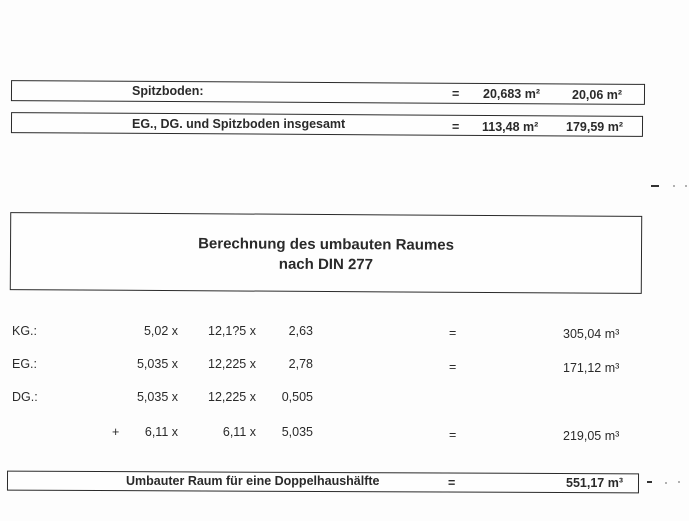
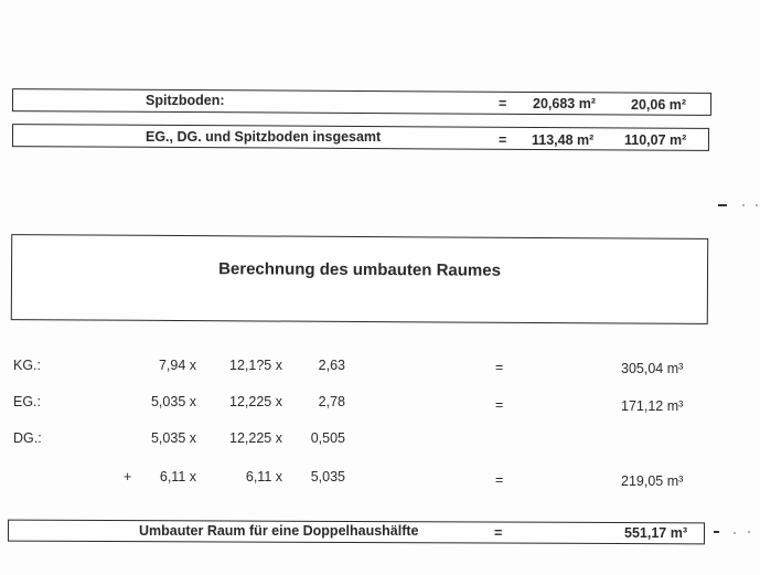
  Spitzboden:
  =
  20,683 m²
  20,06 m²
  EG., DG. und Spitzboden insgesamt
  =
  113,48 m²
- 179,59 m²
+ 110,07 m²
  Berechnung des umbauten Raumes
- nach DIN 277
  KG.:
- 5,02 x
+ 7,94 x
  12,1?5 x
  2,63
  =
  305,04 m³
  EG.:
  5,035 x
  12,225 x
  2,78
  =
  171,12 m³
  DG.:
  5,035 x
  12,225 x
  0,505
  +
  6,11 x
  6,11 x
  5,035
  =
  219,05 m³
  Umbauter Raum für eine Doppelhaushälfte
  =
  551,17 m³
